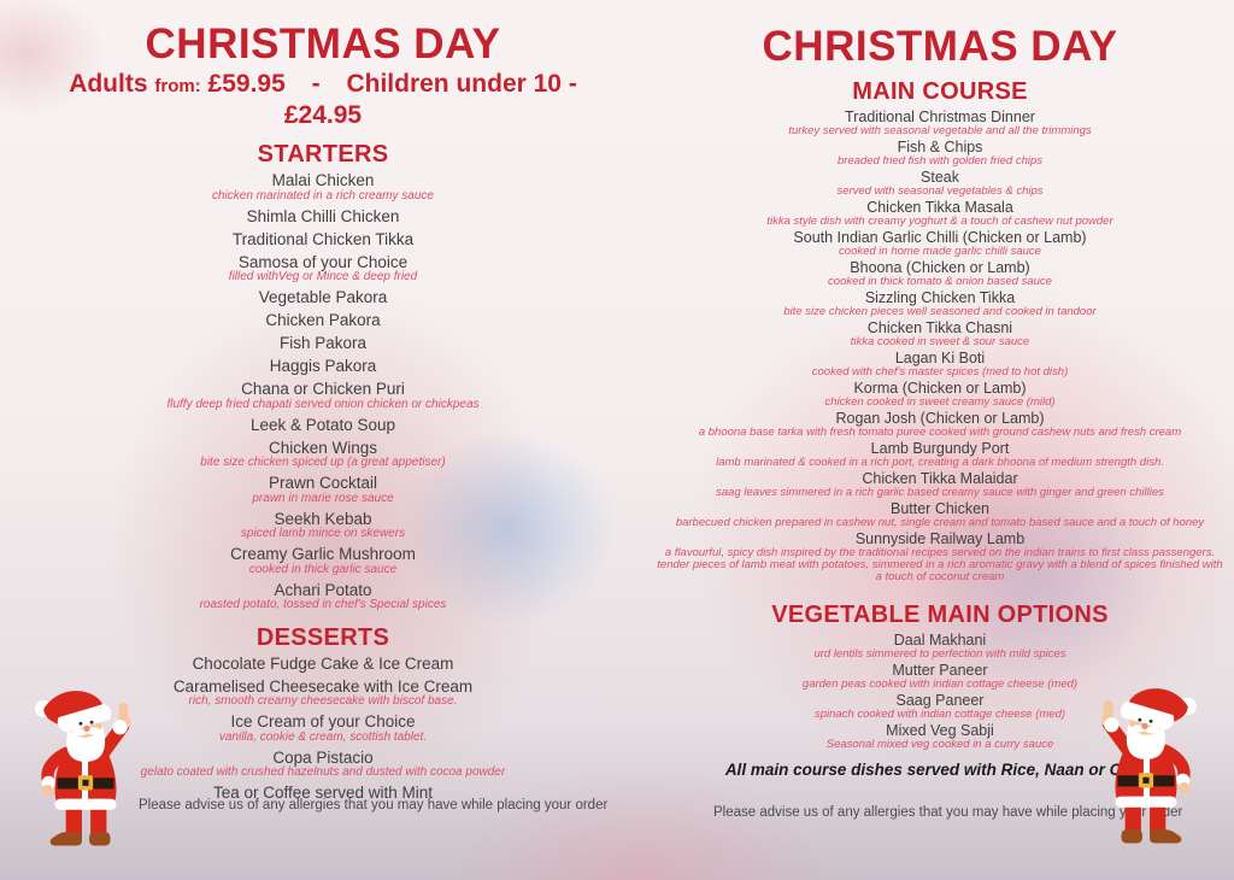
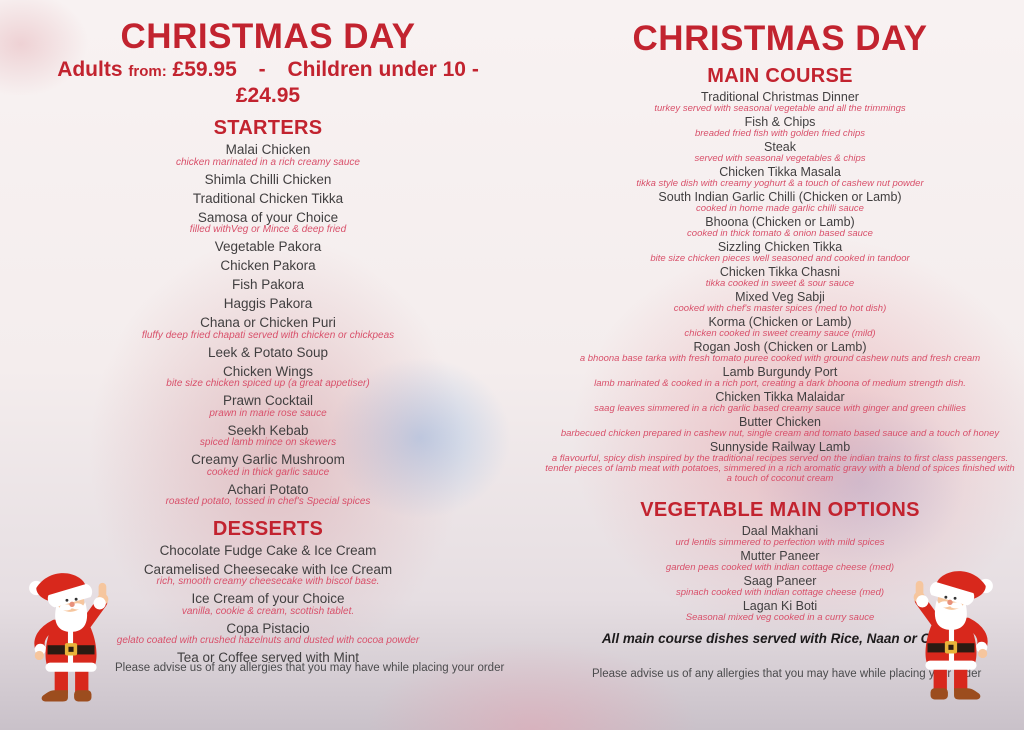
  CHRISTMAS DAY
  Adults from: £59.95 - Children under 10 - £24.95
  STARTERS
  Malai Chicken
  chicken marinated in a rich creamy sauce
  Shimla Chilli Chicken
  Traditional Chicken Tikka
  Samosa of your Choice
  filled withVeg or Mince & deep fried
  Vegetable Pakora
  Chicken Pakora
  Fish Pakora
  Haggis Pakora
  Chana or Chicken Puri
- fluffy deep fried chapati served onion chicken or chickpeas
+ fluffy deep fried chapati served with chicken or chickpeas
  Leek & Potato Soup
  Chicken Wings
  bite size chicken spiced up (a great appetiser)
  Prawn Cocktail
  prawn in marie rose sauce
  Seekh Kebab
  spiced lamb mince on skewers
  Creamy Garlic Mushroom
  cooked in thick garlic sauce
  Achari Potato
  roasted potato, tossed in chef's Special spices
  DESSERTS
  Chocolate Fudge Cake & Ice Cream
  Caramelised Cheesecake with Ice Cream
  rich, smooth creamy cheesecake with biscof base.
  Ice Cream of your Choice
  vanilla, cookie & cream, scottish tablet.
  Copa Pistacio
  gelato coated with crushed hazelnuts and dusted with cocoa powder
  Tea or Coffee served with Mint
  CHRISTMAS DAY
  MAIN COURSE
  Traditional Christmas Dinner
  turkey served with seasonal vegetable and all the trimmings
  Fish & Chips
  breaded fried fish with golden fried chips
  Steak
  served with seasonal vegetables & chips
  Chicken Tikka Masala
  tikka style dish with creamy yoghurt & a touch of cashew nut powder
  South Indian Garlic Chilli (Chicken or Lamb)
  cooked in home made garlic chilli sauce
  Bhoona (Chicken or Lamb)
  cooked in thick tomato & onion based sauce
  Sizzling Chicken Tikka
  bite size chicken pieces well seasoned and cooked in tandoor
  Chicken Tikka Chasni
  tikka cooked in sweet & sour sauce
- Lagan Ki Boti
+ Mixed Veg Sabji
  cooked with chef's master spices (med to hot dish)
  Korma (Chicken or Lamb)
  chicken cooked in sweet creamy sauce (mild)
  Rogan Josh (Chicken or Lamb)
  a bhoona base tarka with fresh tomato puree cooked with ground cashew nuts and fresh cream
  Lamb Burgundy Port
  lamb marinated & cooked in a rich port, creating a dark bhoona of medium strength dish.
  Chicken Tikka Malaidar
  saag leaves simmered in a rich garlic based creamy sauce with ginger and green chillies
  Butter Chicken
  barbecued chicken prepared in cashew nut, single cream and tomato based sauce and a touch of honey
  Sunnyside Railway Lamb
  a flavourful, spicy dish inspired by the traditional recipes served on the indian trains to first class passengers. tender pieces of lamb meat with potatoes, simmered in a rich aromatic gravy with a blend of spices finished with a touch of coconut cream
  VEGETABLE MAIN OPTIONS
  Daal Makhani
  urd lentils simmered to perfection with mild spices
  Mutter Paneer
  garden peas cooked with indian cottage cheese (med)
  Saag Paneer
  spinach cooked with indian cottage cheese (med)
- Mixed Veg Sabji
+ Lagan Ki Boti
  Seasonal mixed veg cooked in a curry sauce
  All main course dishes served with Rice, Naan or C
  Please advise us of any allergies that you may have while placing your order
  Please advise us of any allergies that you may have while placing yrder
